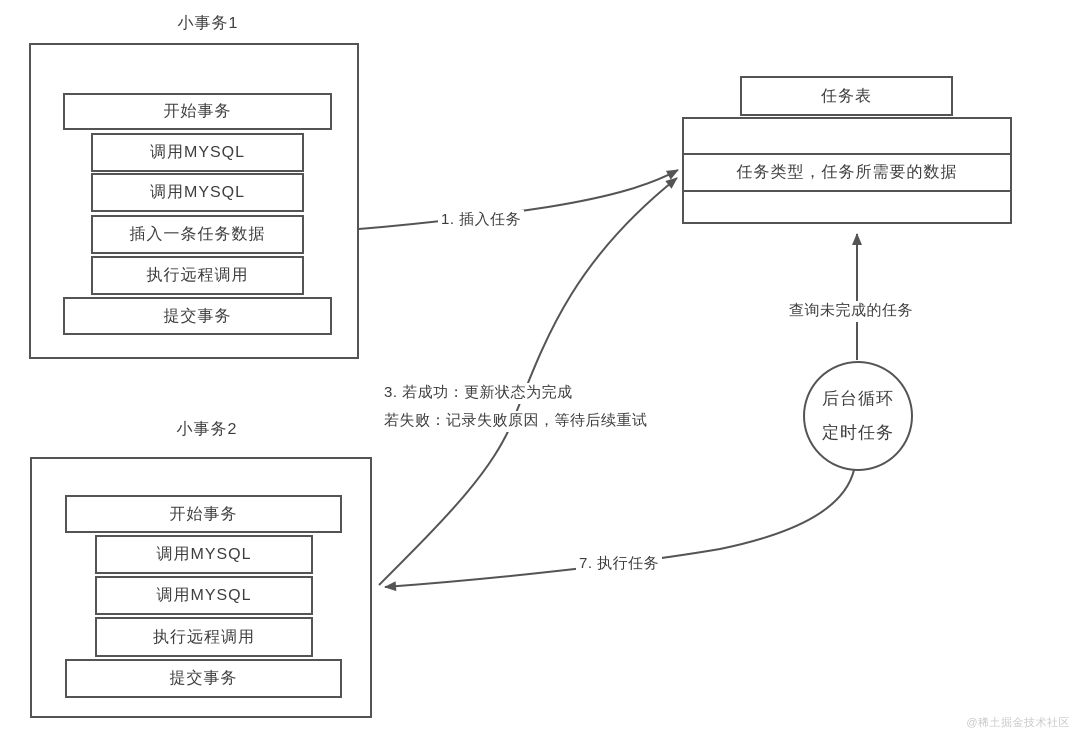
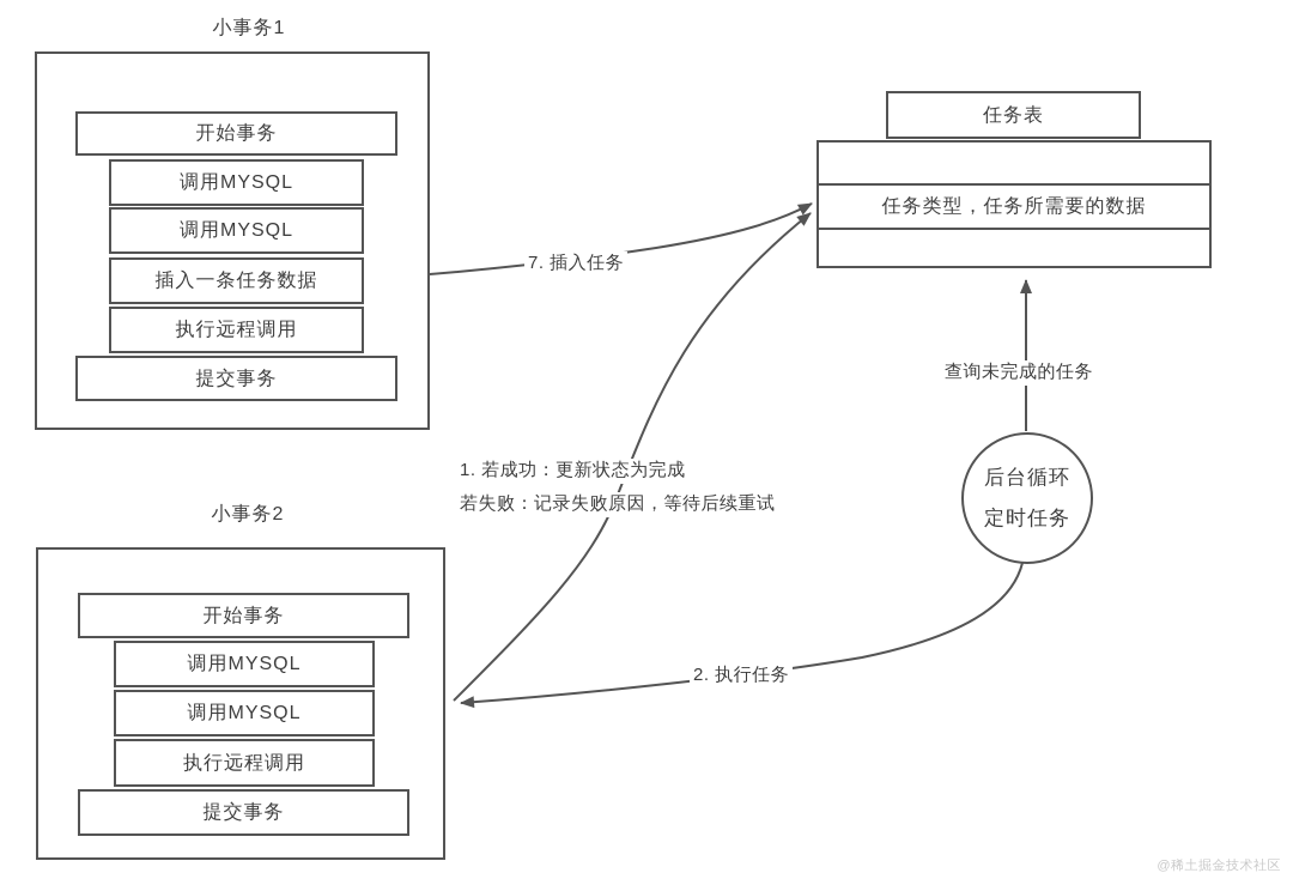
  小事务1
  开始事务
  调用MYSQL
  调用MYSQL
  插入一条任务数据
  执行远程调用
  提交事务
  任务表
  任务类型，任务所需要的数据
  后台循环
  定时任务
  小事务2
  开始事务
  调用MYSQL
  调用MYSQL
  执行远程调用
  提交事务
- 1. 插入任务
+ 7. 插入任务
- 3. 若成功：更新状态为完成
+ 1. 若成功：更新状态为完成
  若失败：记录失败原因，等待后续重试
  查询未完成的任务
- 7. 执行任务
+ 2. 执行任务
  @稀土掘金技术社区
